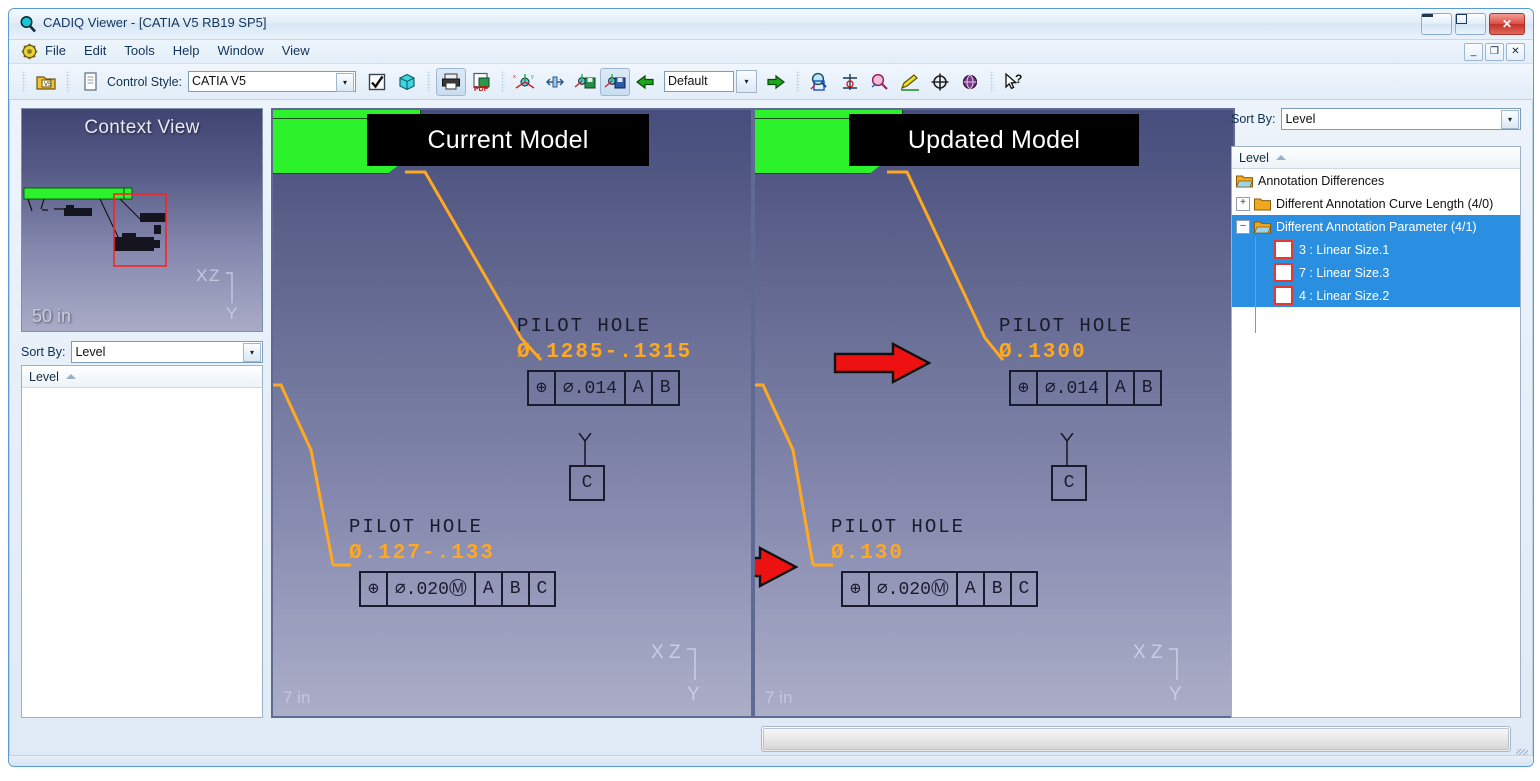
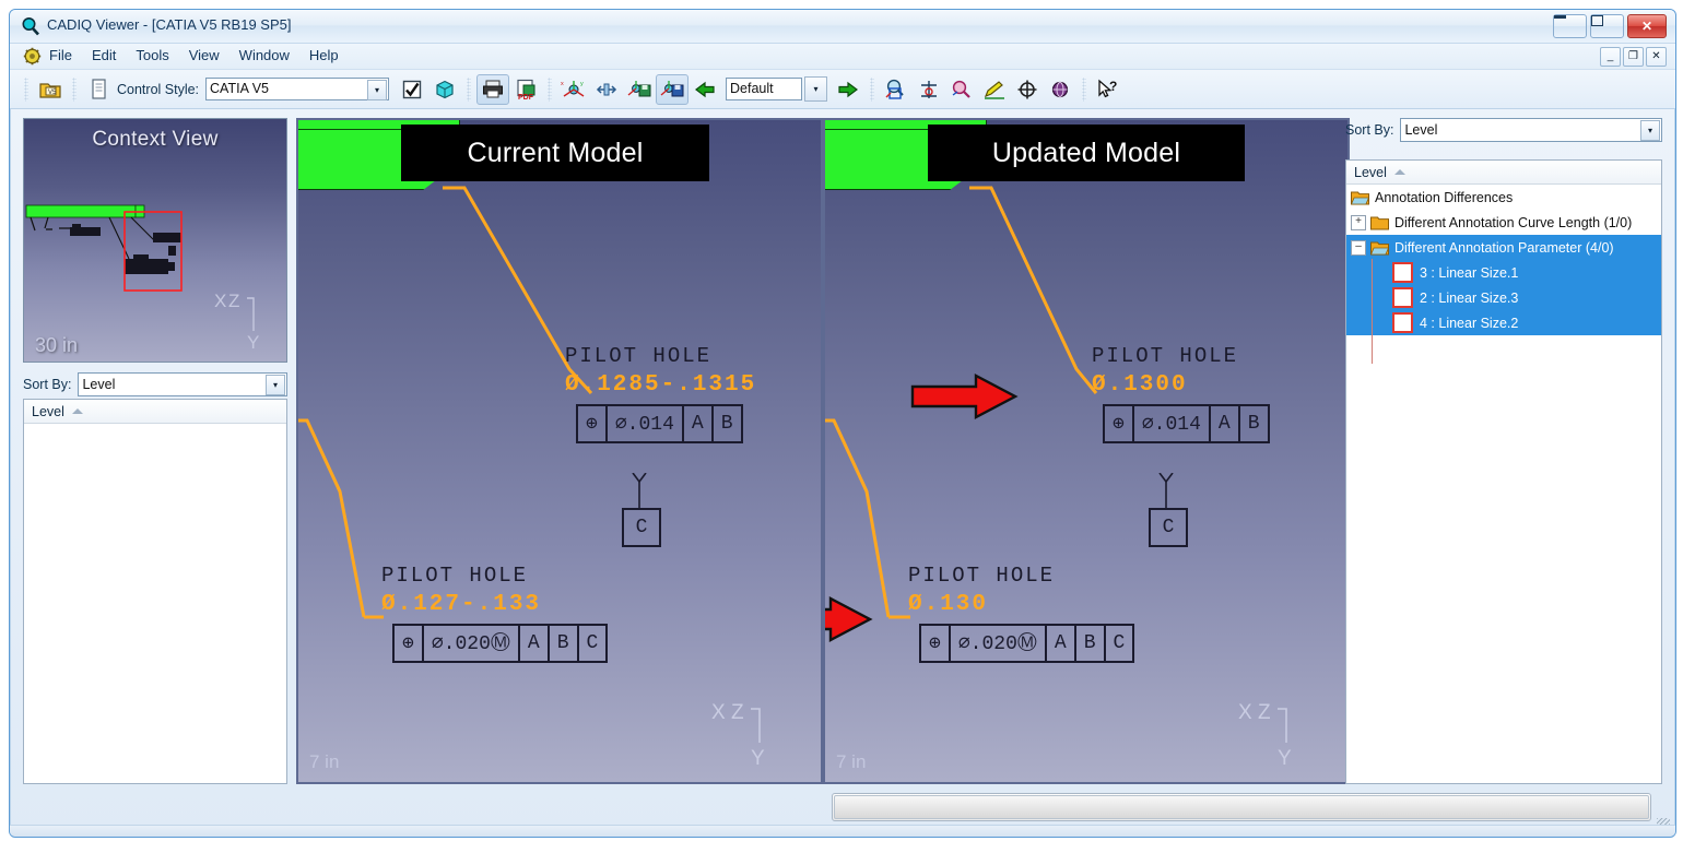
  CADIQ Viewer - [CATIA V5 RB19 SP5]
  ✕
  File
  Edit
  Tools
- Help
+ View
  Window
- View
+ Help
  _
  ❐
  ✕
  Control Style:
  CATIA V5
  ▾
  Default
  ▾
  ?
  Context View
- 50 in
+ 30 in
  X
  Z
  Y
  Sort By:
  Level
  ▾
  Level
  Current Model
  PILOT HOLE
  Ø.1285-.1315
  ⊕
  ⌀.014
  A
  B
  C
  PILOT HOLE
  Ø.127-.133
  ⊕
  ⌀.020Ⓜ
  A
  B
  C
  7 in
  X
  Z
  Y
  Updated Model
  PILOT HOLE
  Ø.1300
  ⊕
  ⌀.014
  A
  B
  C
  PILOT HOLE
  Ø.130
  ⊕
  ⌀.020Ⓜ
  A
  B
  C
  7 in
  X
  Z
  Y
  Sort By:
  Level
  ▾
  Level
  Annotation Differences
  +
- Different Annotation Curve Length (4/0)
+ Different Annotation Curve Length (1/0)
  –
- Different Annotation Parameter (4/1)
+ Different Annotation Parameter (4/0)
  3 : Linear Size.1
- 7 : Linear Size.3
+ 2 : Linear Size.3
  4 : Linear Size.2
